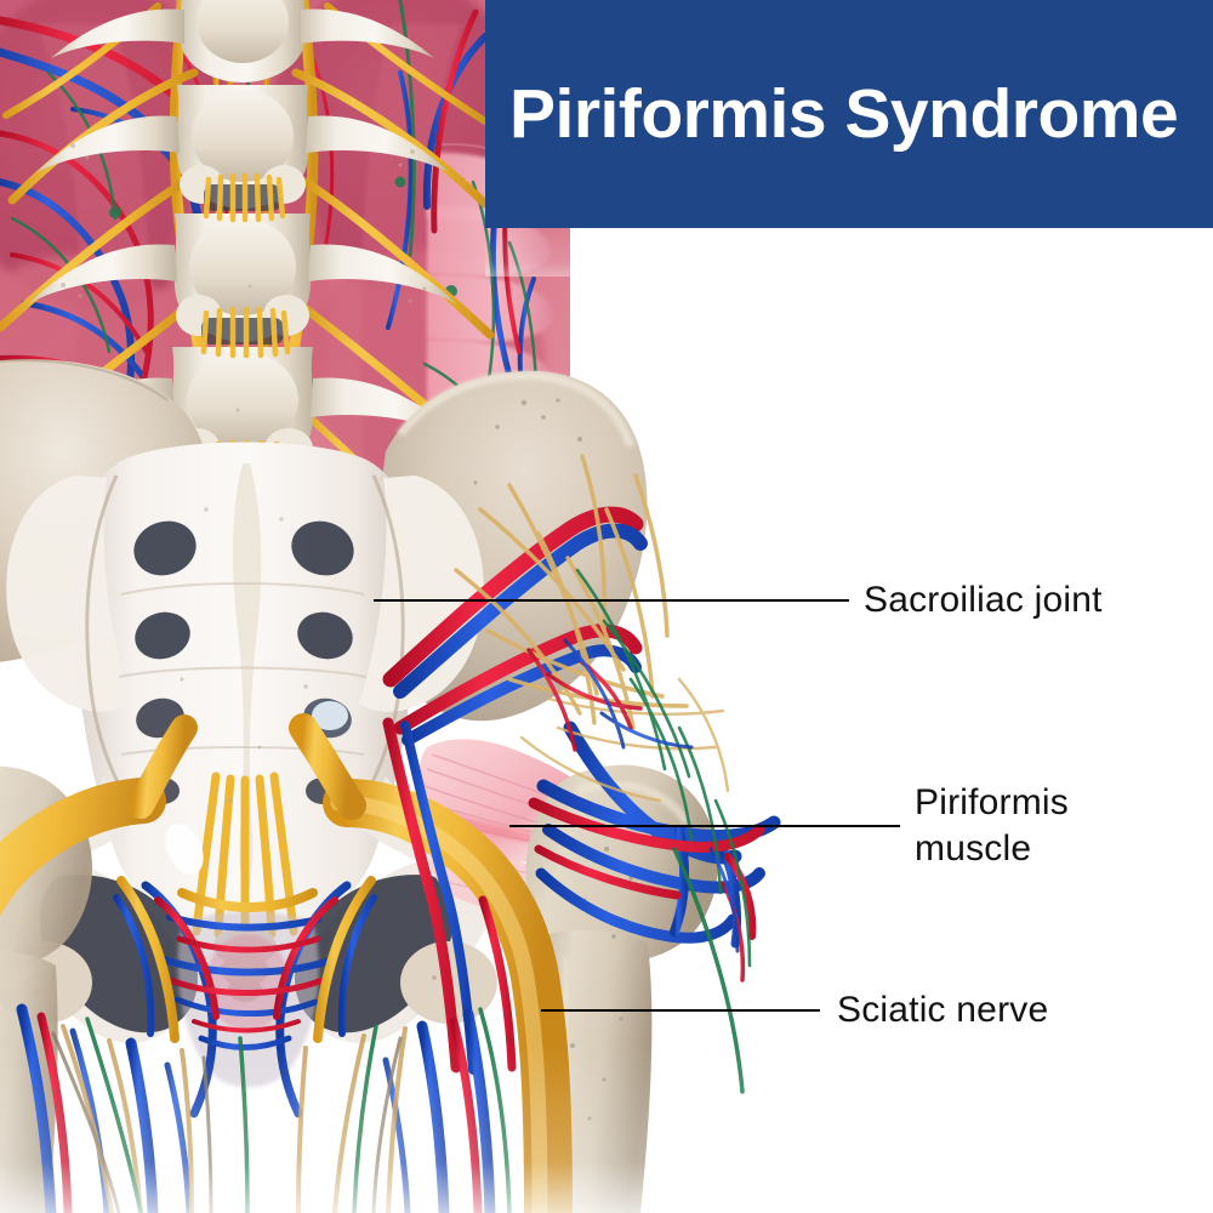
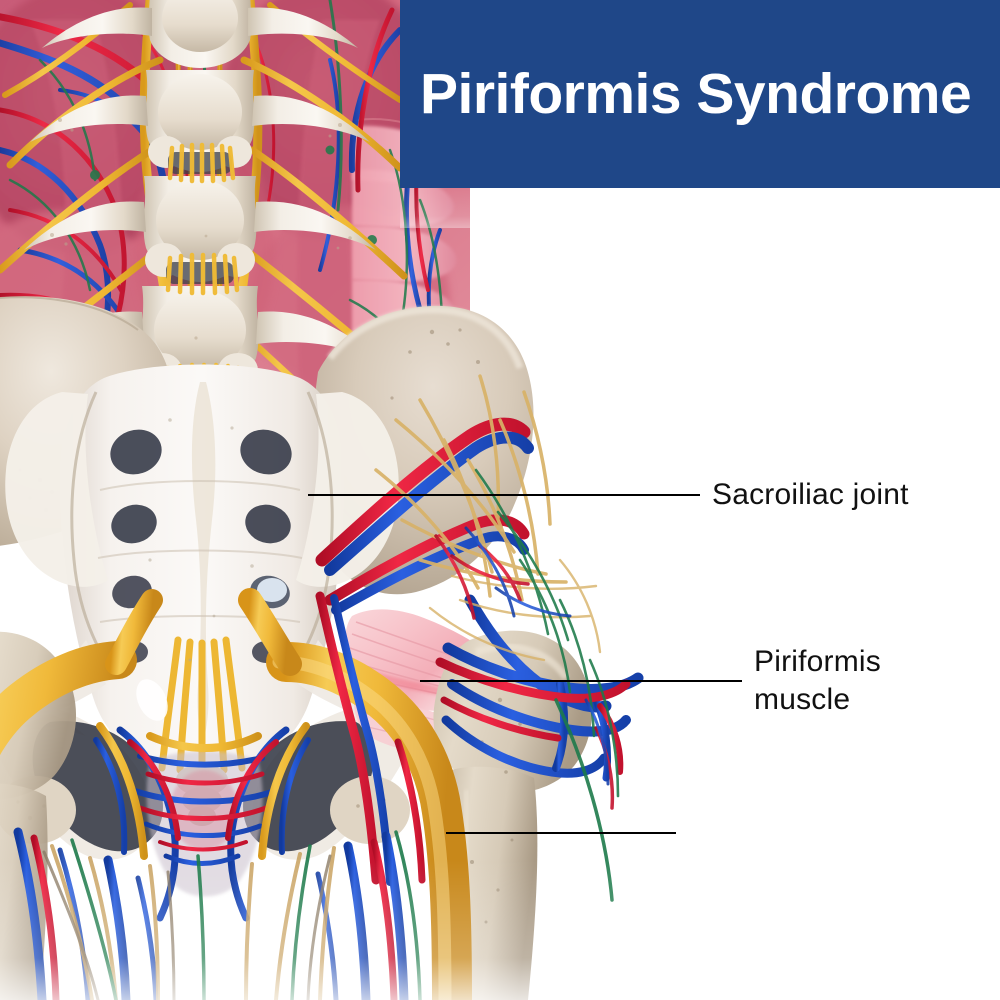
  Piriformis Syndrome
  Sacroiliac joint
  Piriformis
  muscle
- Sciatic nerve
